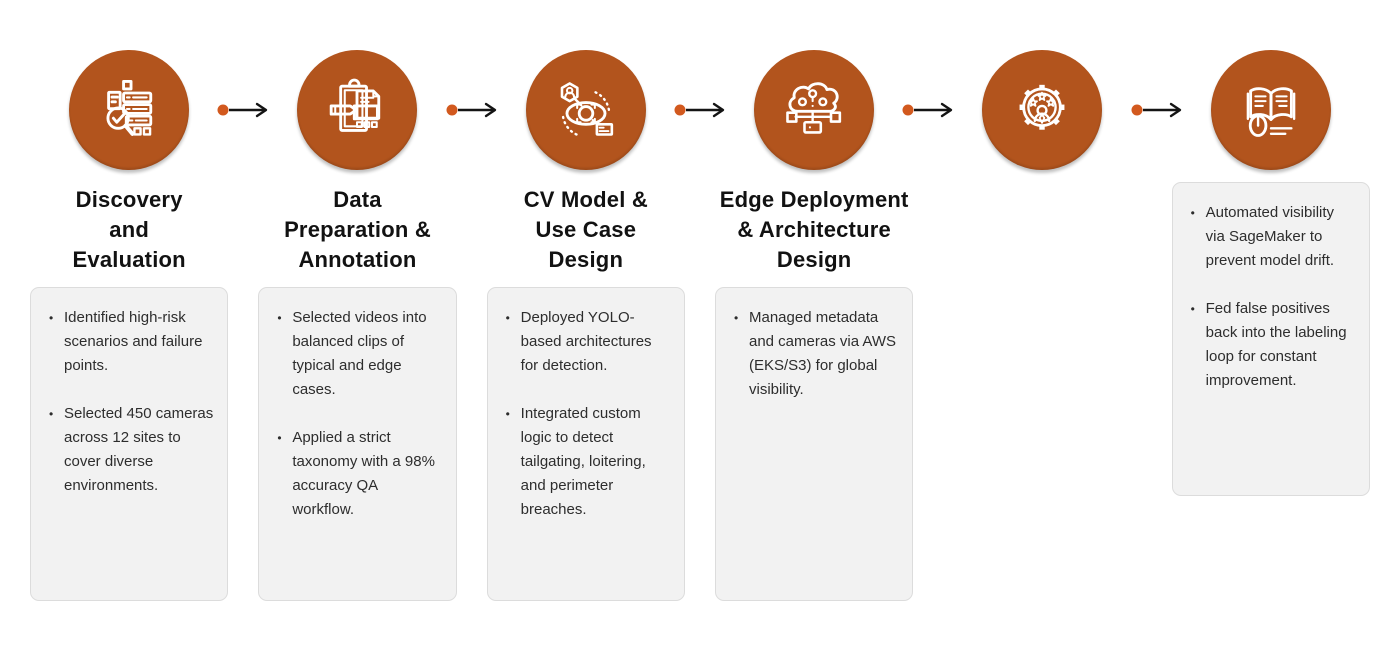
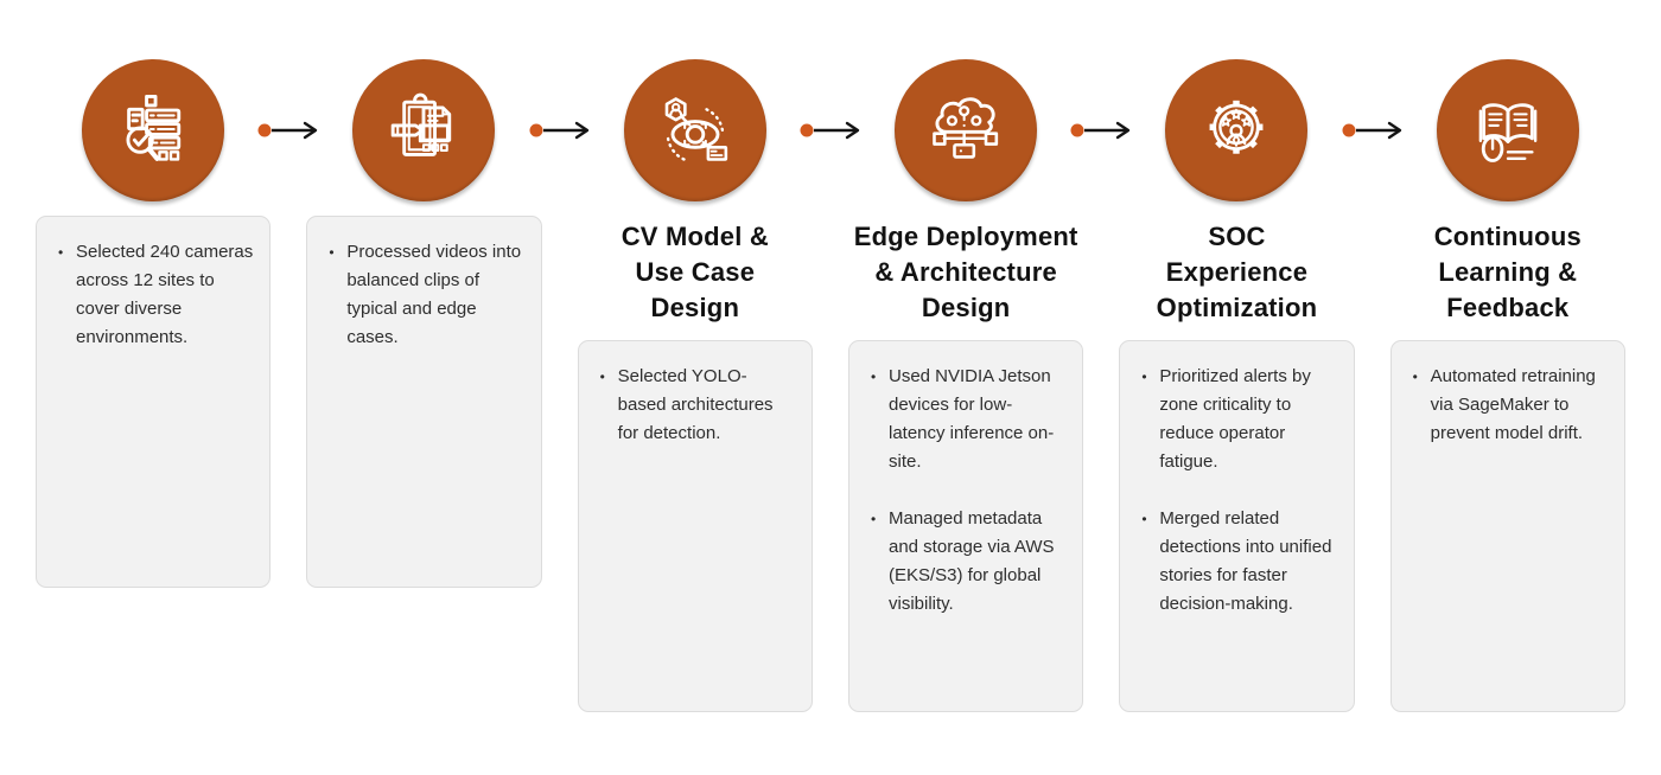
- Discovery
- and
- Evaluation
- Identified high-risk scenarios and failure points.
- Selected 450 cameras across 12 sites to cover diverse environments.
+ Selected 240 cameras across 12 sites to cover diverse environments.
- Data
- Preparation &
- Annotation
- Selected videos into balanced clips of typical and edge cases.
+ Processed videos into balanced clips of typical and edge cases.
- Applied a strict taxonomy with a 98% accuracy QA workflow.
  CV Model &
  Use Case
  Design
- Deployed YOLO-based architectures for detection.
+ Selected YOLO-based architectures for detection.
- Integrated custom logic to detect tailgating, loitering, and perimeter breaches.
  Edge Deployment
  & Architecture
  Design
+ Used NVIDIA Jetson devices for low-latency inference on-site.
- Managed metadata and cameras via AWS (EKS/S3) for global visibility.
+ Managed metadata and storage via AWS (EKS/S3) for global visibility.
+ SOC
+ Experience
+ Optimization
+ Prioritized alerts by zone criticality to reduce operator fatigue.
+ Merged related detections into unified stories for faster decision-making.
+ Continuous
+ Learning &
+ Feedback
- Automated visibility via SageMaker to prevent model drift.
+ Automated retraining via SageMaker to prevent model drift.
- Fed false positives back into the labeling loop for constant improvement.
